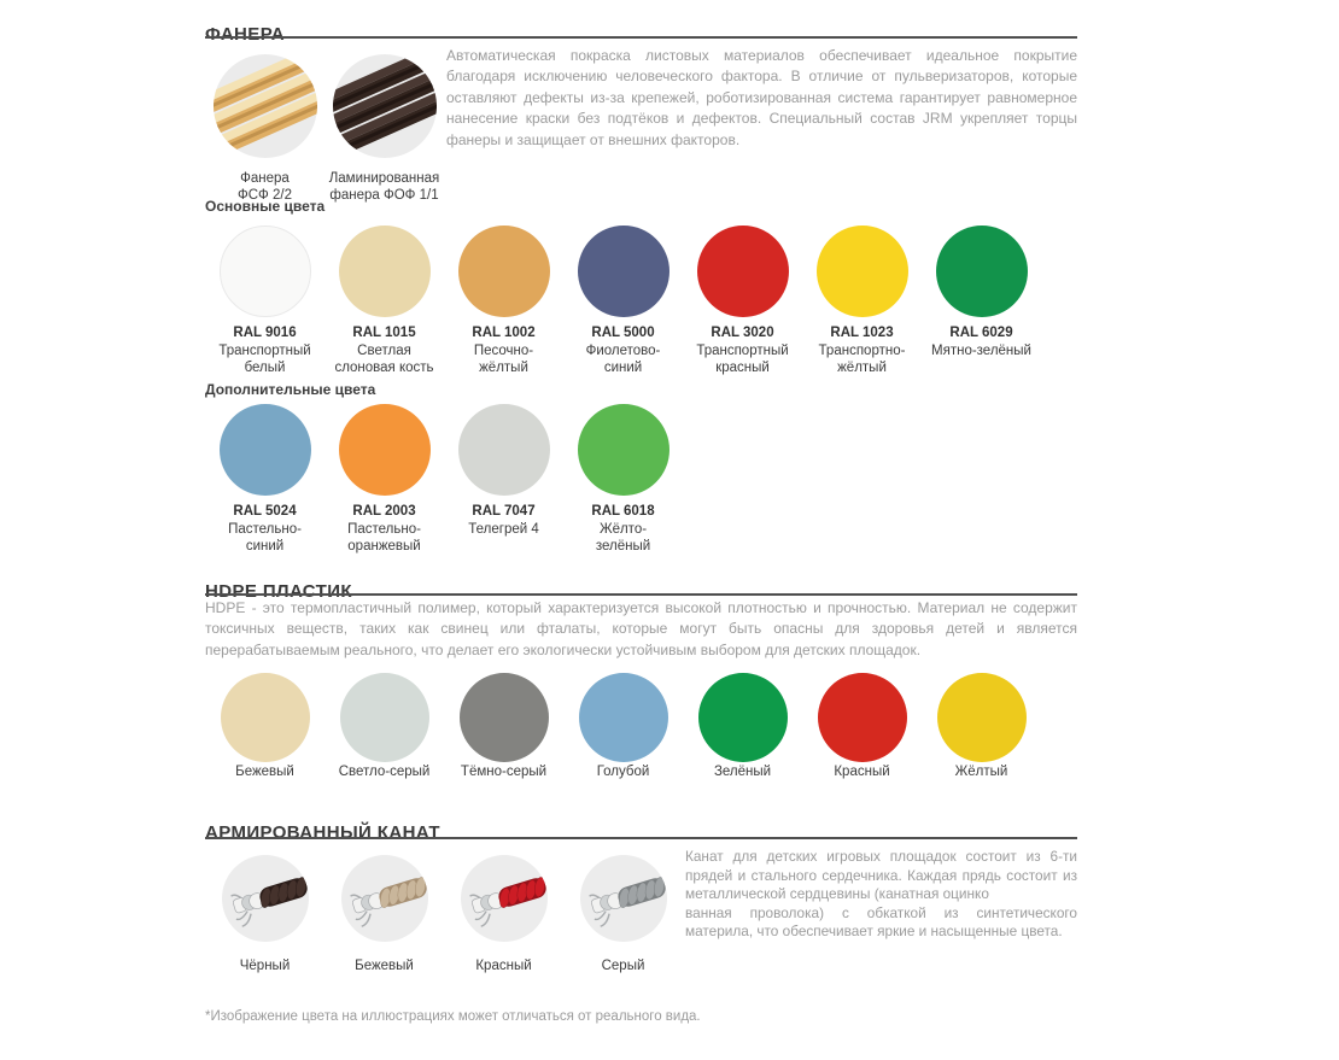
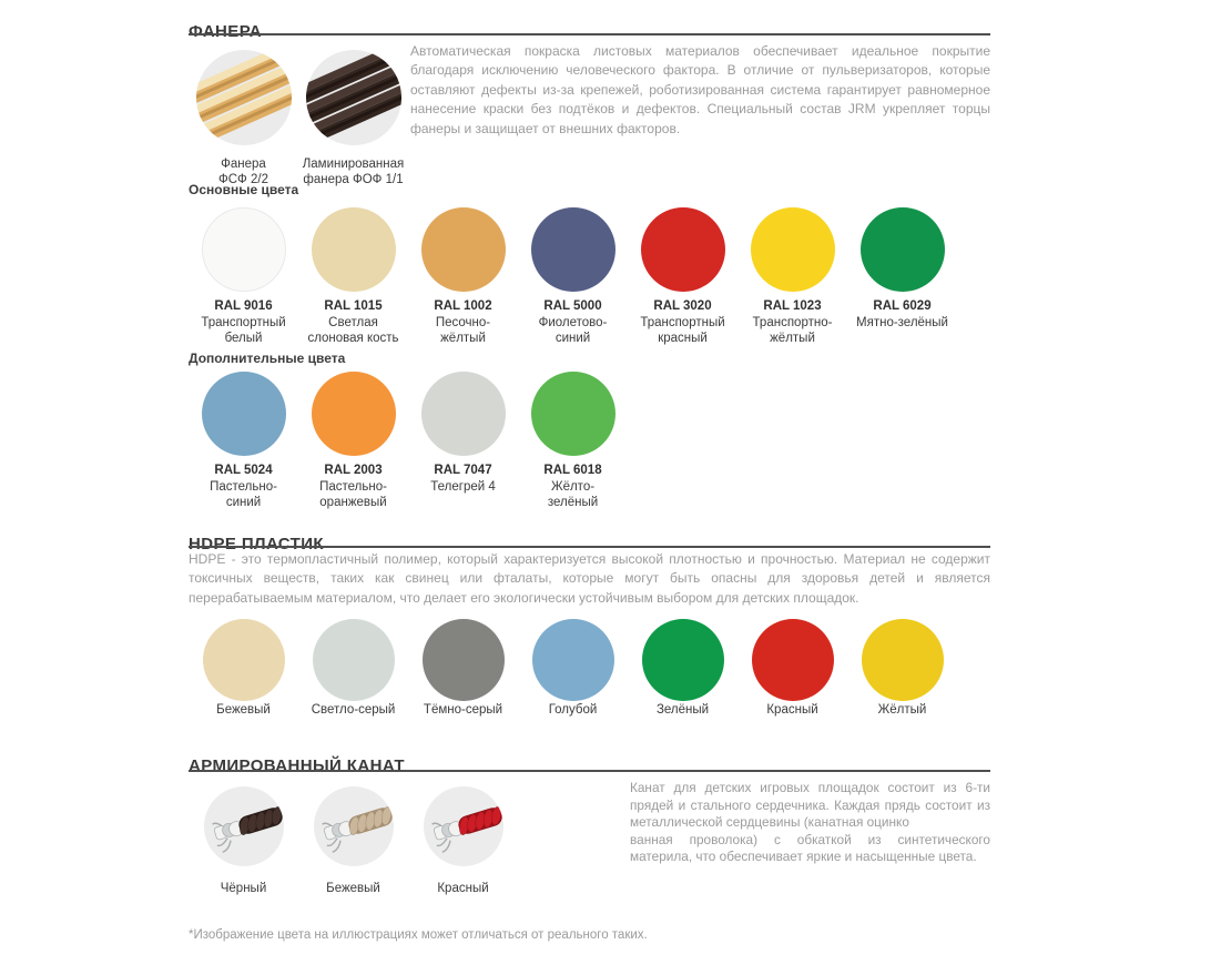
  ФАНЕРА
  Фанера
  ФСФ 2/2
  Ламинированная
  фанера ФОФ 1/1
  Автоматическая покраска листовых материалов обеспечивает идеальное покрытие благодаря исключению человеческого фактора. В отличие от пульверизаторов, которые оставляют дефекты из-за крепежей, роботизированная система гарантирует равномерное нанесение краски без подтёков и дефектов. Специальный состав JRM укрепляет торцы фанеры и защищает от внешних факторов.
  Основные цвета
  RAL 9016
  Транспортный
  белый
  RAL 1015
  Светлая
  слоновая кость
  RAL 1002
  Песочно-
  жёлтый
  RAL 5000
  Фиолетово-
  синий
  RAL 3020
  Транспортный
  красный
  RAL 1023
  Транспортно-
  жёлтый
  RAL 6029
  Мятно-зелёный
  Дополнительные цвета
  RAL 5024
  Пастельно-
  синий
  RAL 2003
  Пастельно-
  оранжевый
  RAL 7047
  Телегрей 4
  RAL 6018
  Жёлто-
  зелёный
  HDPE ПЛАСТИК
- HDPE - это термопластичный полимер, который характеризуется высокой плотностью и прочностью. Материал не содержит токсичных веществ, таких как свинец или фталаты, которые могут быть опасны для здоровья детей и является перерабатываемым реального, что делает его экологически устойчивым выбором для детских площадок.
+ HDPE - это термопластичный полимер, который характеризуется высокой плотностью и прочностью. Материал не содержит токсичных веществ, таких как свинец или фталаты, которые могут быть опасны для здоровья детей и является перерабатываемым материалом, что делает его экологически устойчивым выбором для детских площадок.
  Бежевый
  Светло-серый
  Тёмно-серый
  Голубой
  Зелёный
  Красный
  Жёлтый
  АРМИРОВАННЫЙ КАНАТ
  Чёрный
  Бежевый
  Красный
- Серый
  Канат для детских игровых площадок состоит из 6-ти прядей и стального сердечника. Каждая прядь состоит из металлической сердцевины (канатная оцинко
  ванная проволока) с обкаткой из синтетического материла, что обеспечивает яркие и насыщенные цвета.
- *Изображение цвета на иллюстрациях может отличаться от реального вида.
+ *Изображение цвета на иллюстрациях может отличаться от реального таких.
